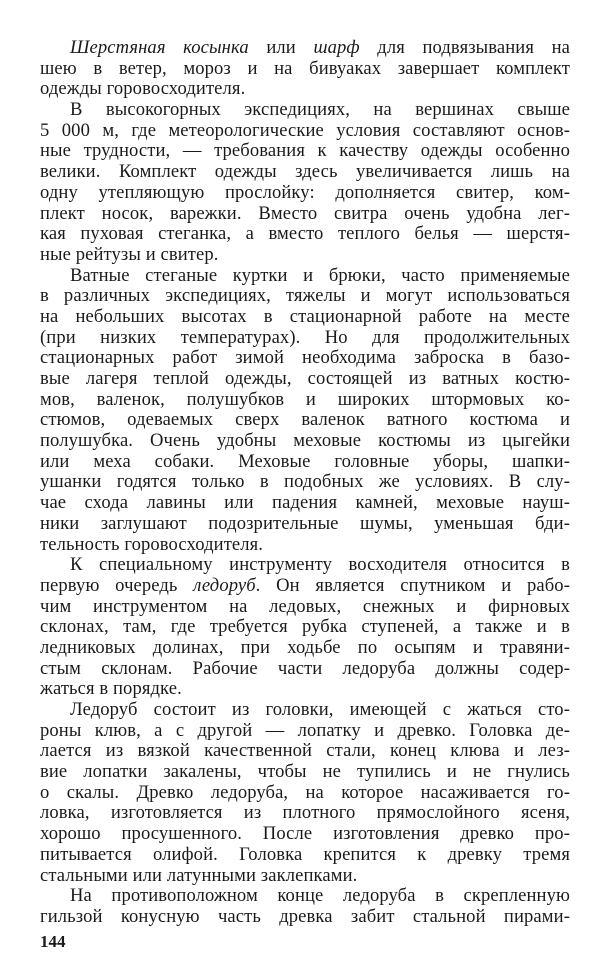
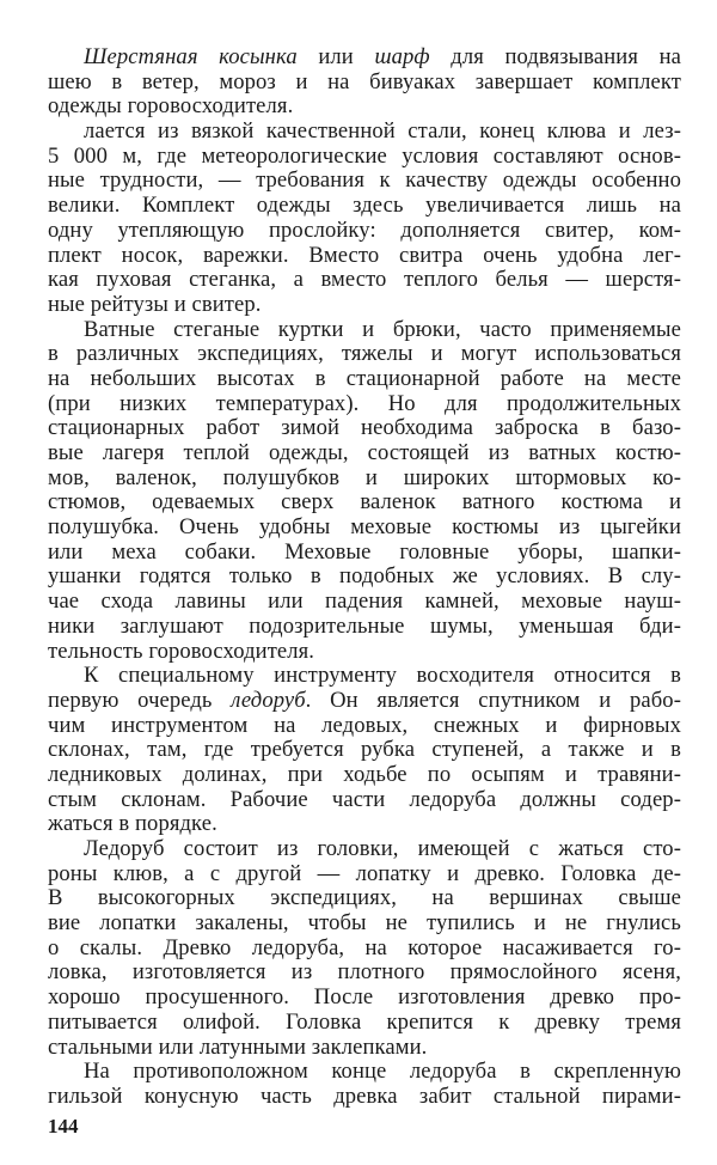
  Шерстяная косынка или шарф для подвязывания на
  шею в ветер, мороз и на бивуаках завершает комплект
  одежды горовосходителя.
- В высокогорных экспедициях, на вершинах свыше
+ лается из вязкой качественной стали, конец клюва и лез-
  5 000 м, где метеорологические условия составляют основ-
  ные трудности, — требования к качеству одежды особенно
  велики. Комплект одежды здесь увеличивается лишь на
  одну утепляющую прослойку: дополняется свитер, ком-
  плект носок, варежки. Вместо свитра очень удобна лег-
  кая пуховая стеганка, а вместо теплого белья — шерстя-
  ные рейтузы и свитер.
  Ватные стеганые куртки и брюки, часто применяемые
  в различных экспедициях, тяжелы и могут использоваться
  на небольших высотах в стационарной работе на месте
  (при низких температурах). Но для продолжительных
  стационарных работ зимой необходима заброска в базо-
  вые лагеря теплой одежды, состоящей из ватных костю-
  мов, валенок, полушубков и широких штормовых ко-
  стюмов, одеваемых сверх валенок ватного костюма и
  полушубка. Очень удобны меховые костюмы из цыгейки
  или меха собаки. Меховые головные уборы, шапки-
  ушанки годятся только в подобных же условиях. В слу-
  чае схода лавины или падения камней, меховые науш-
  ники заглушают подозрительные шумы, уменьшая бди-
  тельность горовосходителя.
  К специальному инструменту восходителя относится в
  первую очередь ледоруб. Он является спутником и рабо-
  чим инструментом на ледовых, снежных и фирновых
  склонах, там, где требуется рубка ступеней, а также и в
  ледниковых долинах, при ходьбе по осыпям и травяни-
  стым склонам. Рабочие части ледоруба должны содер-
  жаться в порядке.
  Ледоруб состоит из головки, имеющей с жаться сто-
  роны клюв, а с другой — лопатку и древко. Головка де-
- лается из вязкой качественной стали, конец клюва и лез-
+ В высокогорных экспедициях, на вершинах свыше
  вие лопатки закалены, чтобы не тупились и не гнулись
  о скалы. Древко ледоруба, на которое насаживается го-
  ловка, изготовляется из плотного прямослойного ясеня,
  хорошо просушенного. После изготовления древко про-
  питывается олифой. Головка крепится к древку тремя
  стальными или латунными заклепками.
  На противоположном конце ледоруба в скрепленную
  гильзой конусную часть древка забит стальной пирами-
  144
